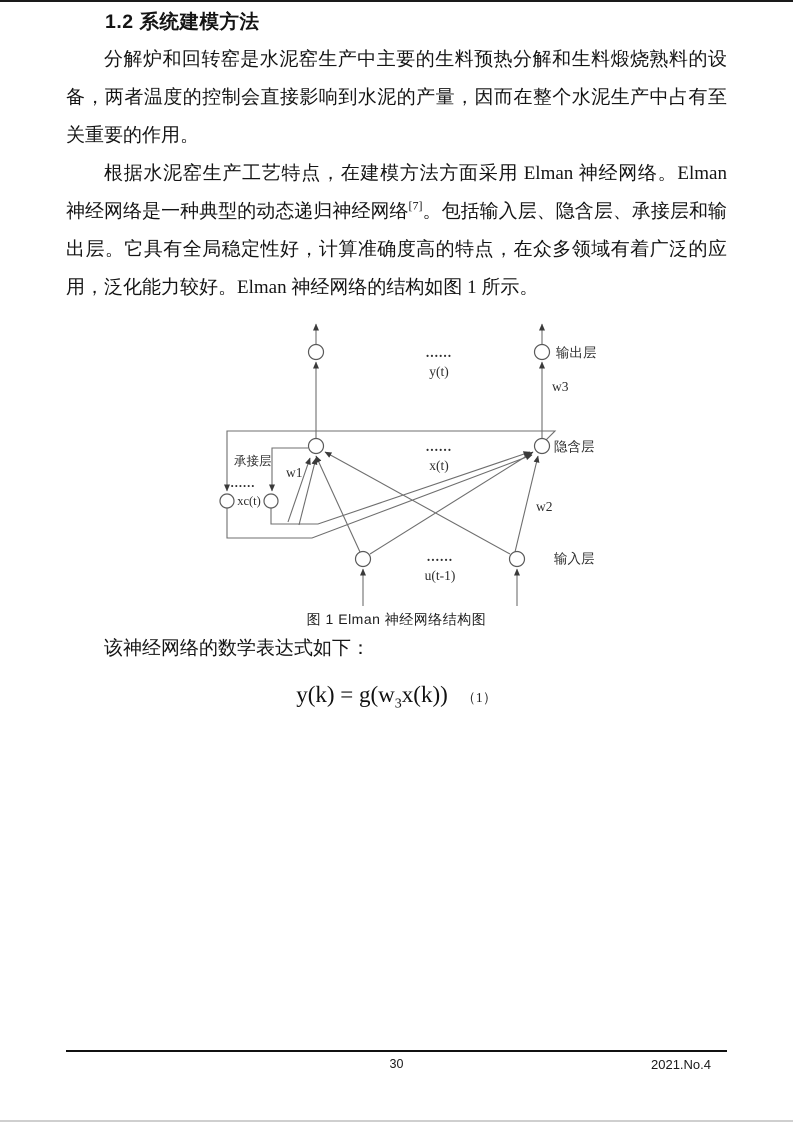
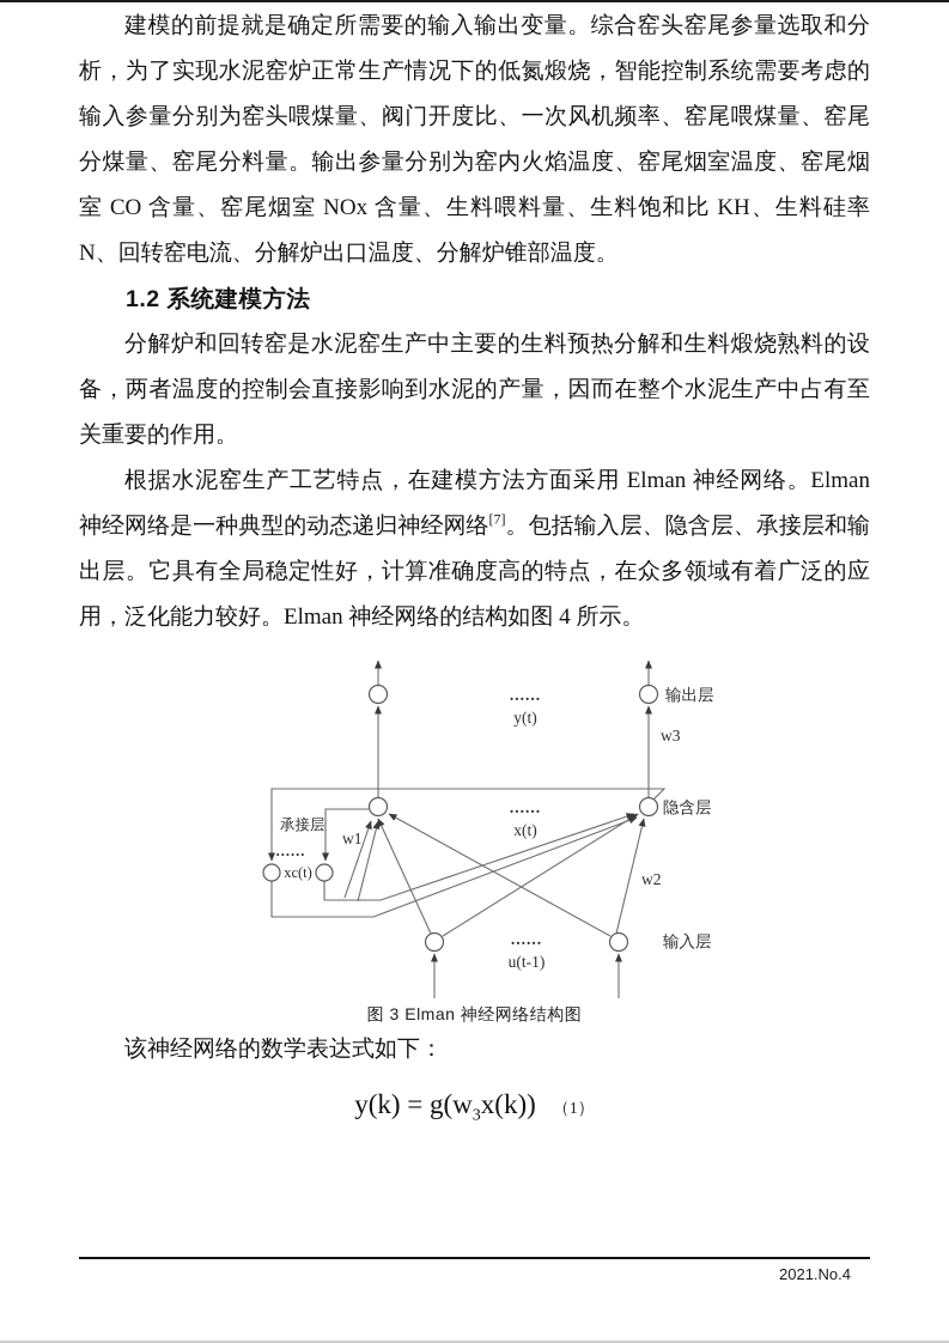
+ 建模的前提就是确定所需要的输入输出变量。综合窑头窑尾参量选取和分析，为了实现水泥窑炉正常生产情况下的低氮煅烧，智能控制系统需要考虑的输入参量分别为窑头喂煤量、阀门开度比、一次风机频率、窑尾喂煤量、窑尾分煤量、窑尾分料量。输出参量分别为窑内火焰温度、窑尾烟室温度、窑尾烟室 CO 含量、窑尾烟室 NOx 含量、生料喂料量、生料饱和比 KH、生料硅率 N、回转窑电流、分解炉出口温度、分解炉锥部温度。
  1.2 系统建模方法
  分解炉和回转窑是水泥窑生产中主要的生料预热分解和生料煅烧熟料的设备，两者温度的控制会直接影响到水泥的产量，因而在整个水泥生产中占有至关重要的作用。
- 根据水泥窑生产工艺特点，在建模方法方面采用 Elman 神经网络。Elman 神经网络是一种典型的动态递归神经网络[7]。包括输入层、隐含层、承接层和输出层。它具有全局稳定性好，计算准确度高的特点，在众多领域有着广泛的应用，泛化能力较好。Elman 神经网络的结构如图 1 所示。
+ 根据水泥窑生产工艺特点，在建模方法方面采用 Elman 神经网络。Elman 神经网络是一种典型的动态递归神经网络[7]。包括输入层、隐含层、承接层和输出层。它具有全局稳定性好，计算准确度高的特点，在众多领域有着广泛的应用，泛化能力较好。Elman 神经网络的结构如图 4 所示。
  ......
  y(t)
  输出层
  w3
  ......
  x(t)
  隐含层
  承接层
  w1
  ......
  xc(t)
  w2
  ......
  u(t-1)
  输入层
- 图 1 Elman 神经网络结构图
+ 图 3 Elman 神经网络结构图
  该神经网络的数学表达式如下：
  y(k) = g(w3x(k)) （1）
- 30
  2021.No.4
